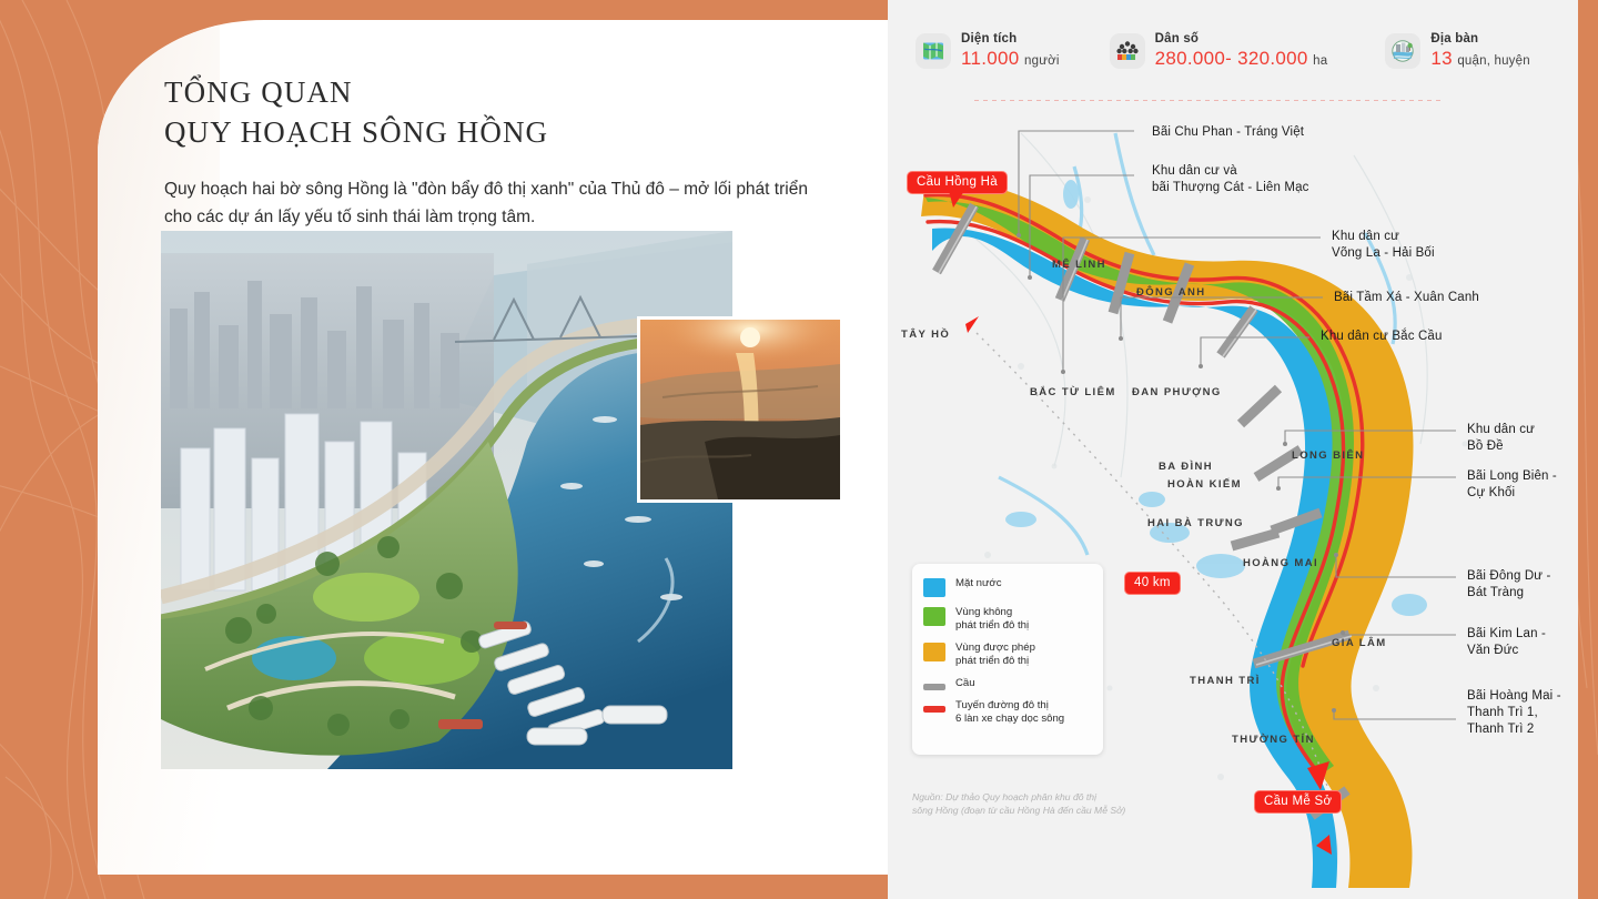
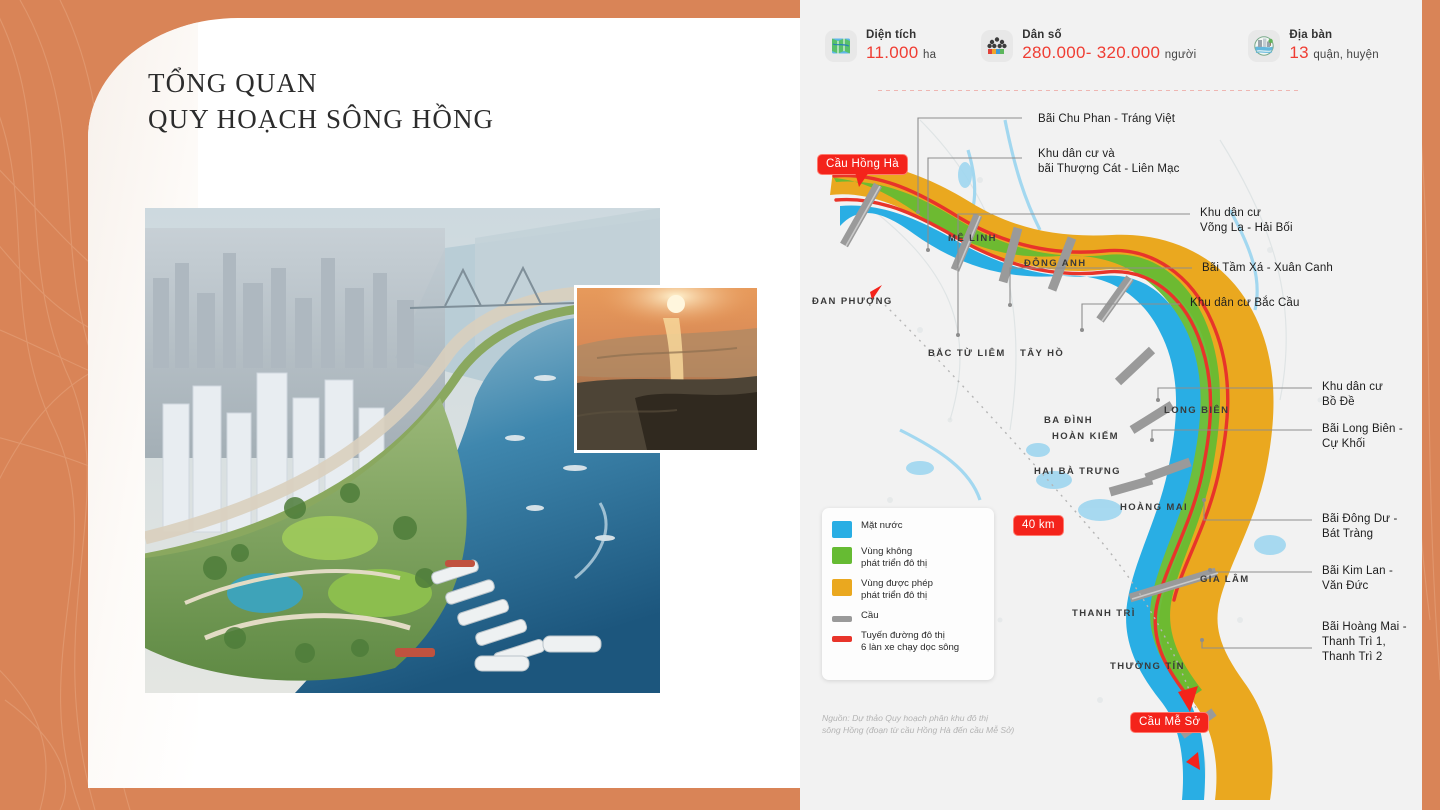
  TỔNG QUAN
  QUY HOẠCH SÔNG HỒNG
- Quy hoạch hai bờ sông Hồng là "đòn bẩy đô thị xanh" của Thủ đô – mở lối phát triển cho các dự án lấy yếu tố sinh thái làm trọng tâm.
  Diện tích
- 11.000 người
+ 11.000 ha
  Dân số
- 280.000- 320.000 ha
+ 280.000- 320.000 người
  Địa bàn
  13 quận, huyện
  Bãi Chu Phan - Tráng Việt
  Khu dân cư và
  bãi Thượng Cát - Liên Mạc
  Khu dân cư
  Võng La - Hải Bối
  Bãi Tầm Xá - Xuân Canh
  Khu dân cư Bắc Cầu
  Khu dân cư
  Bồ Đề
  Bãi Long Biên -
  Cự Khối
  Bãi Đông Dư -
  Bát Tràng
  Bãi Kim Lan -
  Văn Đức
  Bãi Hoàng Mai -
  Thanh Trì 1,
  Thanh Trì 2
  MÊ LINH
  ĐÔNG ANH
- TÂY HỒ
+ ĐAN PHƯỢNG
  BẮC TỪ LIÊM
- ĐAN PHƯỢNG
+ TÂY HỒ
  BA ĐÌNH
  HOÀN KIẾM
  LONG BIÊN
  HAI BÀ TRƯNG
  HOÀNG MAI
  GIA LÂM
  THANH TRÌ
  THƯỜNG TÍN
  Cầu Hồng Hà
  40 km
  Cầu Mễ Sở
  Mặt nước
  Vùng không
  phát triển đô thị
  Vùng được phép
  phát triển đô thị
  Cầu
  Tuyến đường đô thị
  6 làn xe chạy dọc sông
  Nguồn: Dự thảo Quy hoạch phân khu đô thị
  sông Hồng (đoạn từ cầu Hồng Hà đến cầu Mễ Sở)
